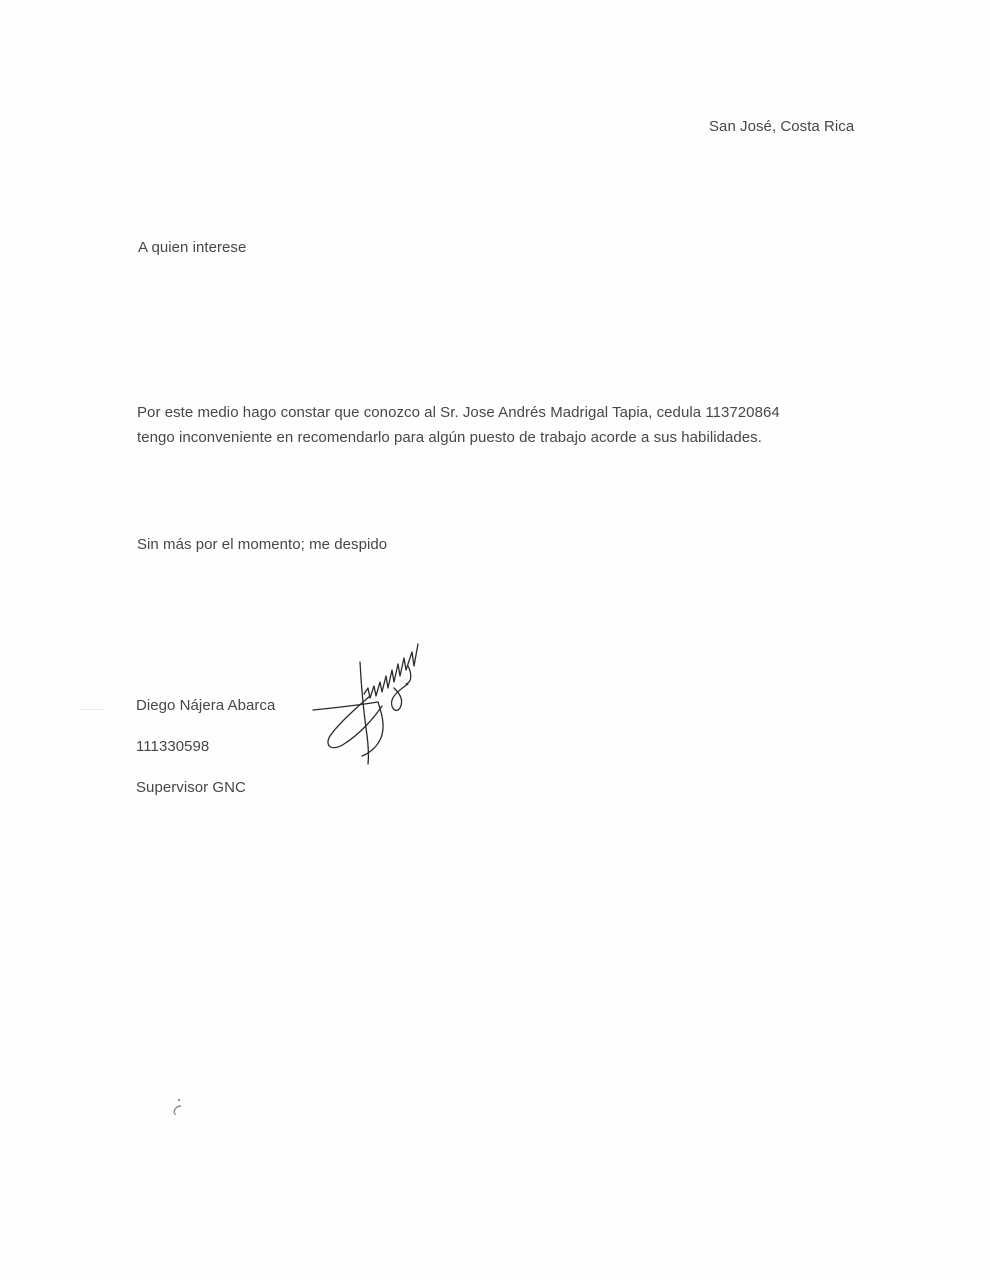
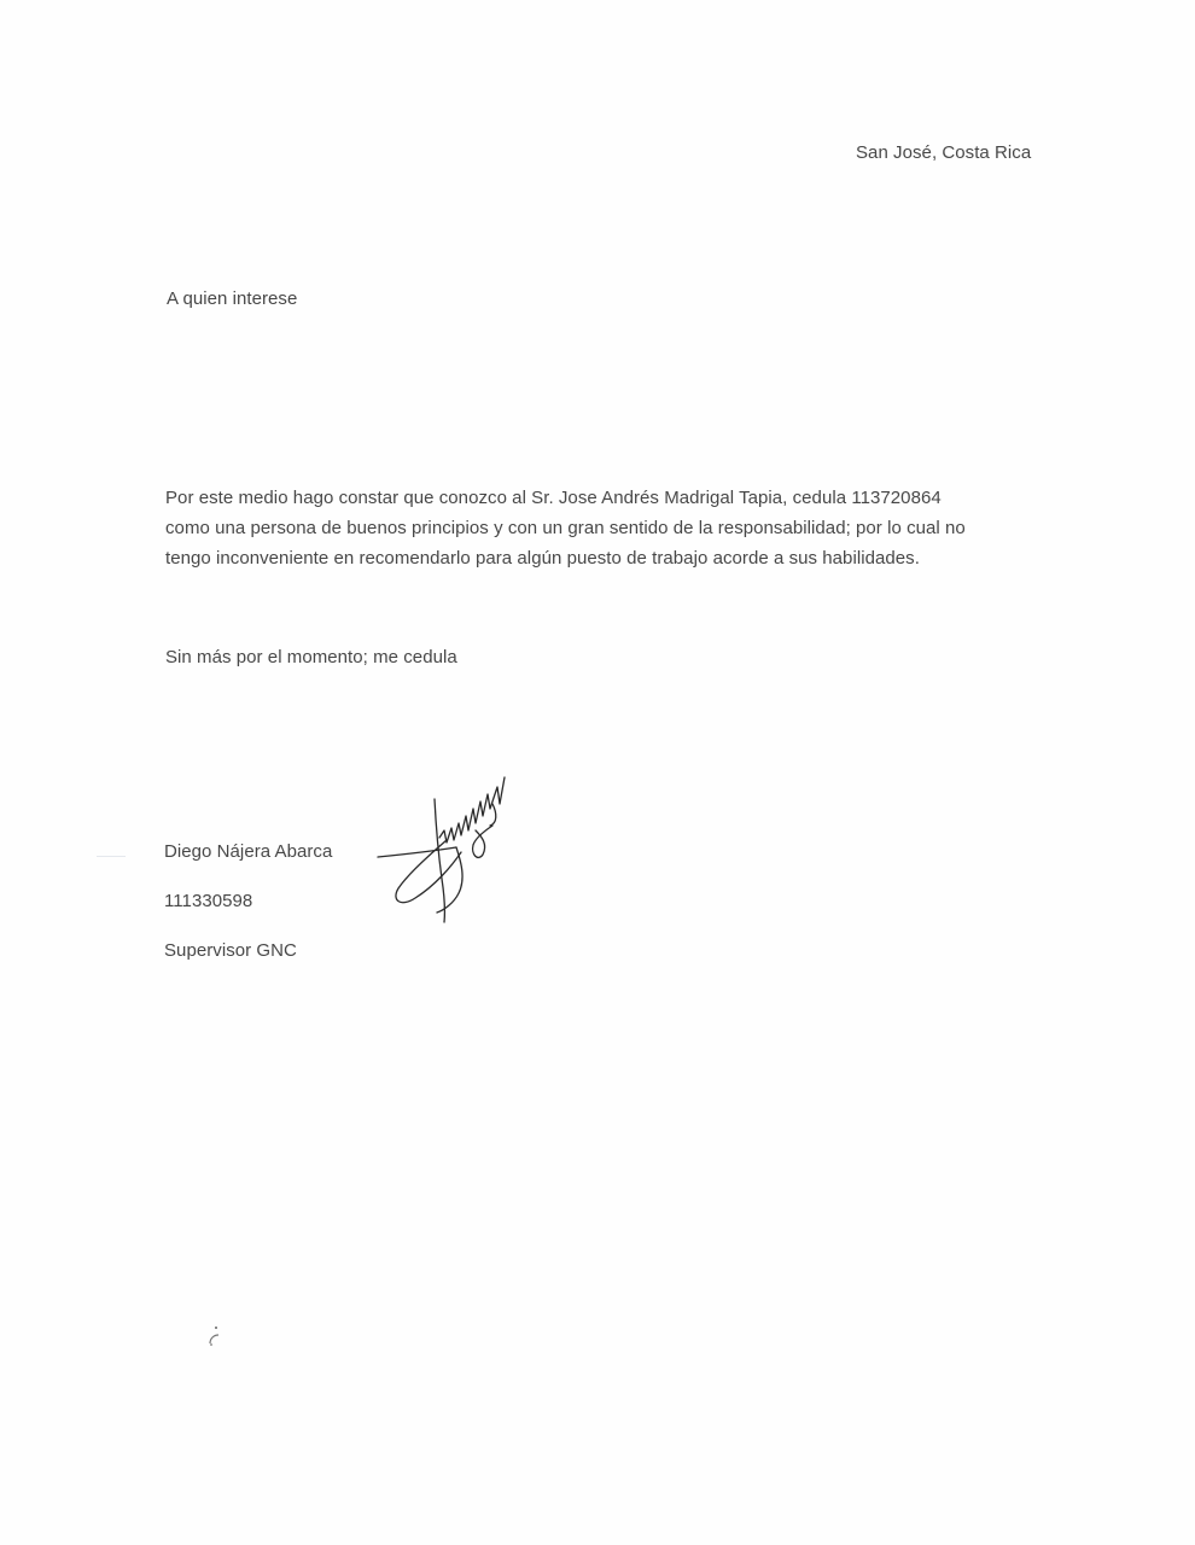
  San José, Costa Rica
  A quien interese
  Por este medio hago constar que conozco al Sr. Jose Andrés Madrigal Tapia, cedula 113720864
+ como una persona de buenos principios y con un gran sentido de la responsabilidad; por lo cual no
  tengo inconveniente en recomendarlo para algún puesto de trabajo acorde a sus habilidades.
- Sin más por el momento; me despido
+ Sin más por el momento; me cedula
  Diego Nájera Abarca
  111330598
  Supervisor GNC
